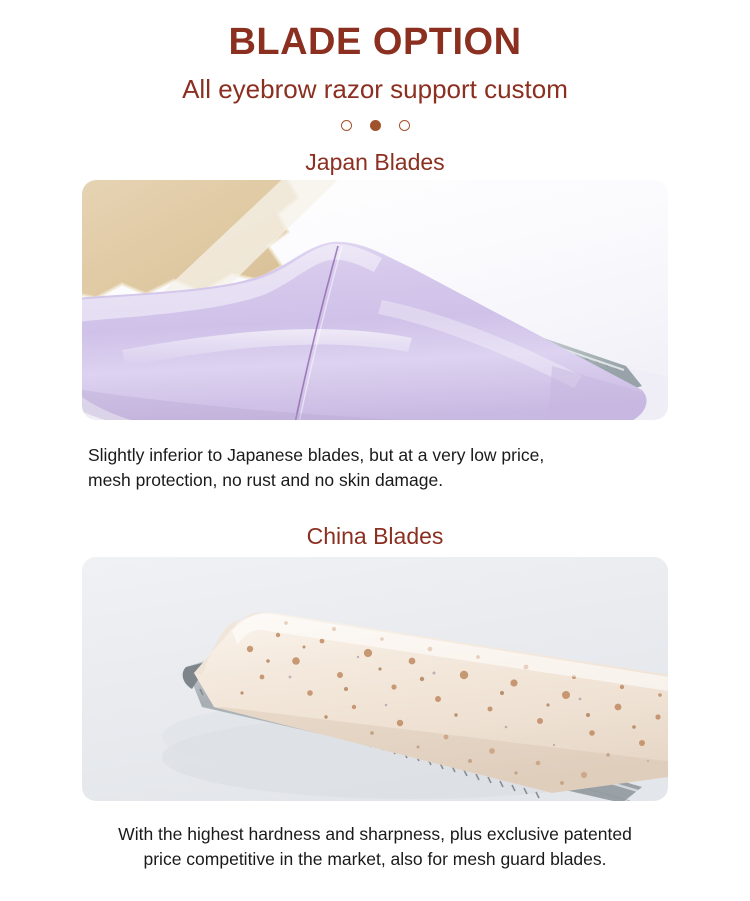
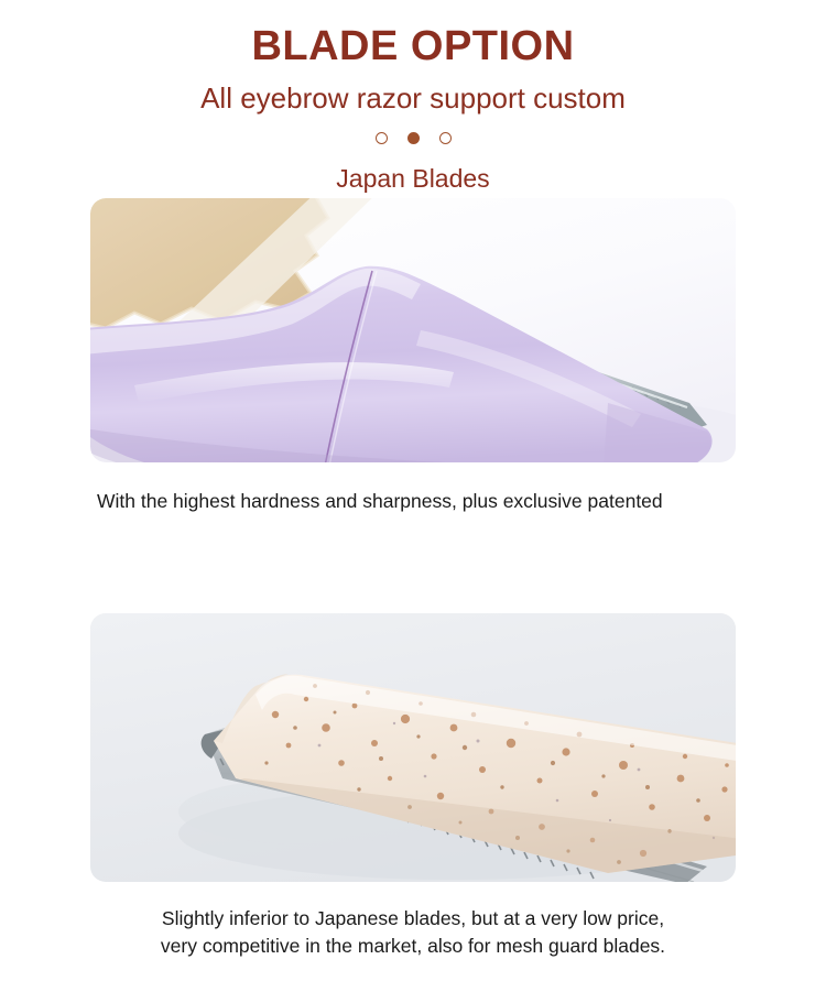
  BLADE OPTION
  All eyebrow razor support custom
  Japan Blades
- Slightly inferior to Japanese blades, but at a very low price,
+ With the highest hardness and sharpness, plus exclusive patented
- mesh protection, no rust and no skin damage.
- China Blades
- With the highest hardness and sharpness, plus exclusive patented
+ Slightly inferior to Japanese blades, but at a very low price,
- price competitive in the market, also for mesh guard blades.
+ very competitive in the market, also for mesh guard blades.
